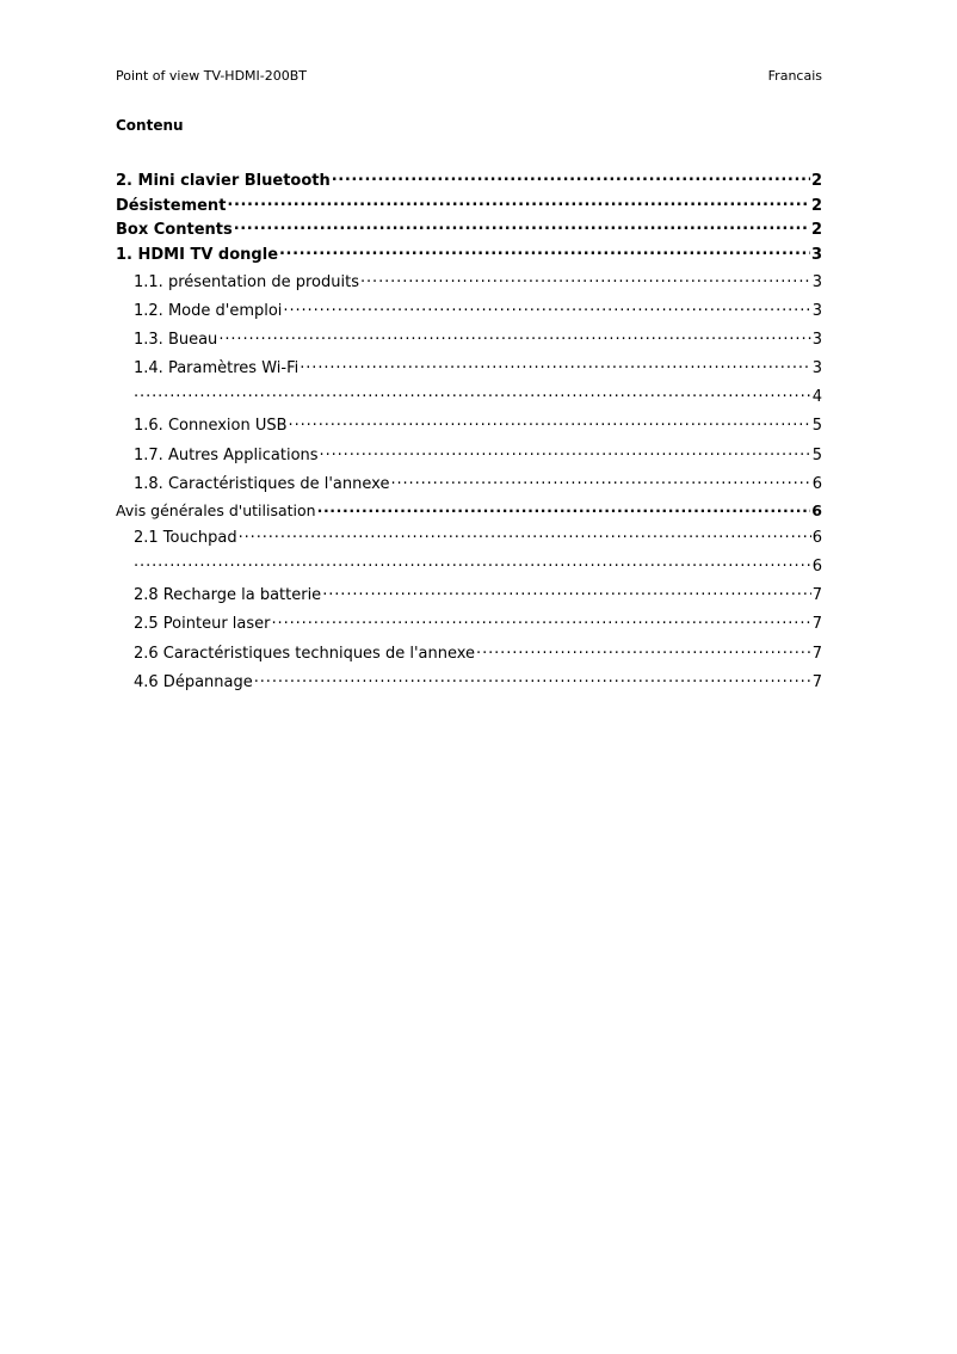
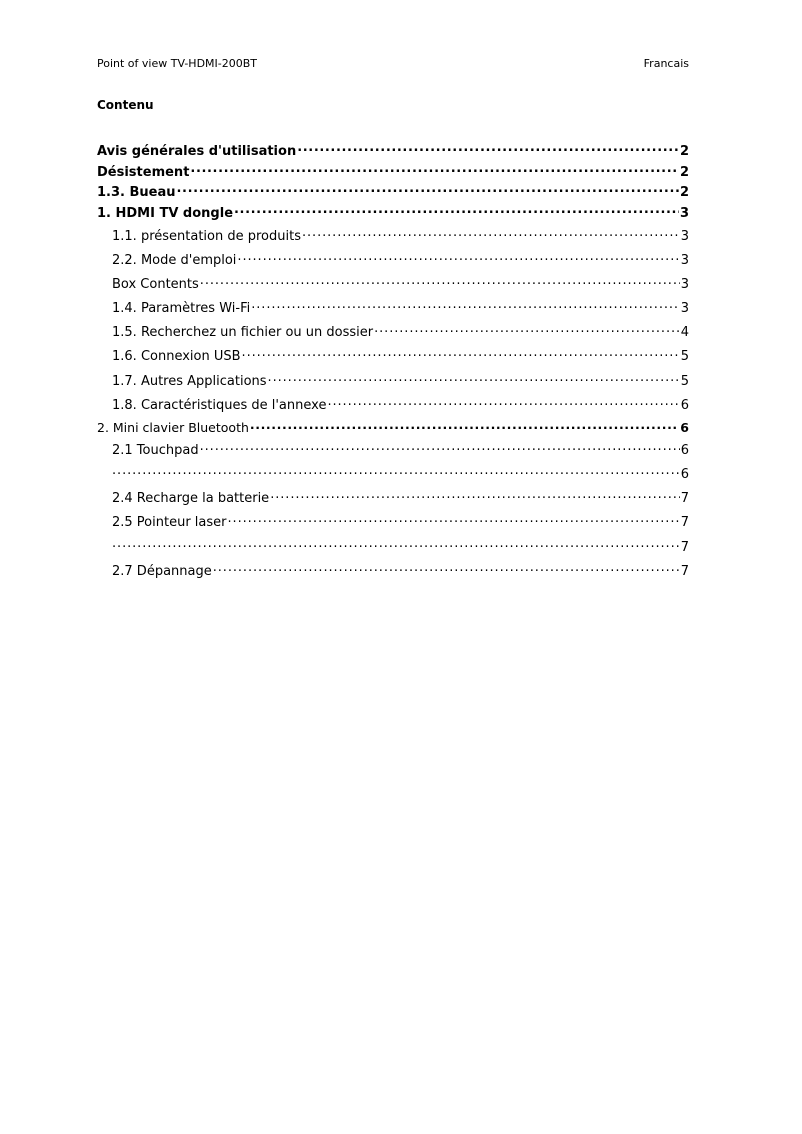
  Point of view TV-HDMI-200BT
  Francais
  Contenu
- 2. Mini clavier Bluetooth
+ Avis générales d'utilisation
  2
  Désistement
  2
- Box Contents
+ 1.3. Bueau
  2
  1. HDMI TV dongle
  3
  1.1. présentation de produits
  3
- 1.2. Mode d'emploi
+ 2.2. Mode d'emploi
  3
- 1.3. Bueau
+ Box Contents
  3
  1.4. Paramètres Wi-Fi
  3
+ 1.5. Recherchez un fichier ou un dossier
  4
  1.6. Connexion USB
  5
  1.7. Autres Applications
  5
  1.8. Caractéristiques de l'annexe
  6
- Avis générales d'utilisation
+ 2. Mini clavier Bluetooth
  6
  2.1 Touchpad
  6
  6
- 2.8 Recharge la batterie
+ 2.4 Recharge la batterie
  7
  2.5 Pointeur laser
  7
- 2.6 Caractéristiques techniques de l'annexe
  7
- 4.6 Dépannage
+ 2.7 Dépannage
  7
